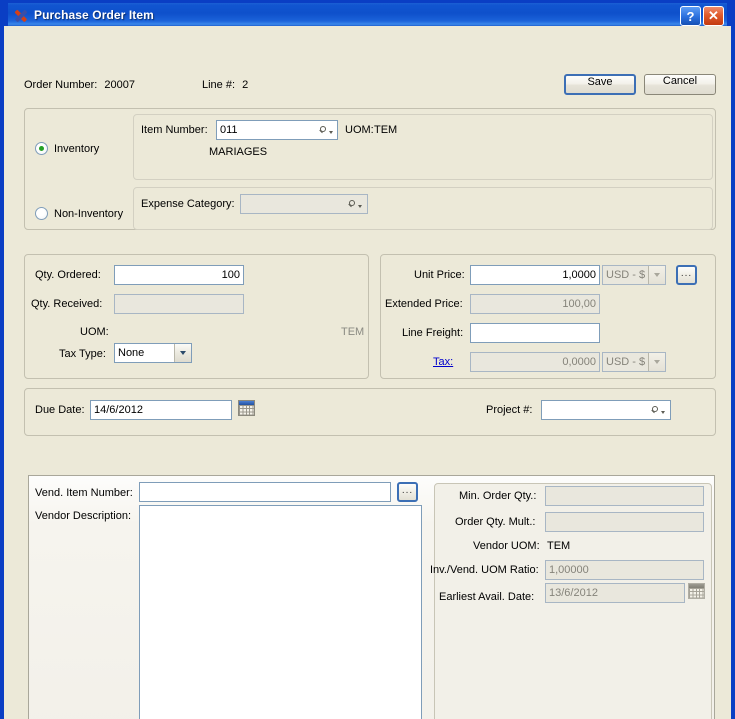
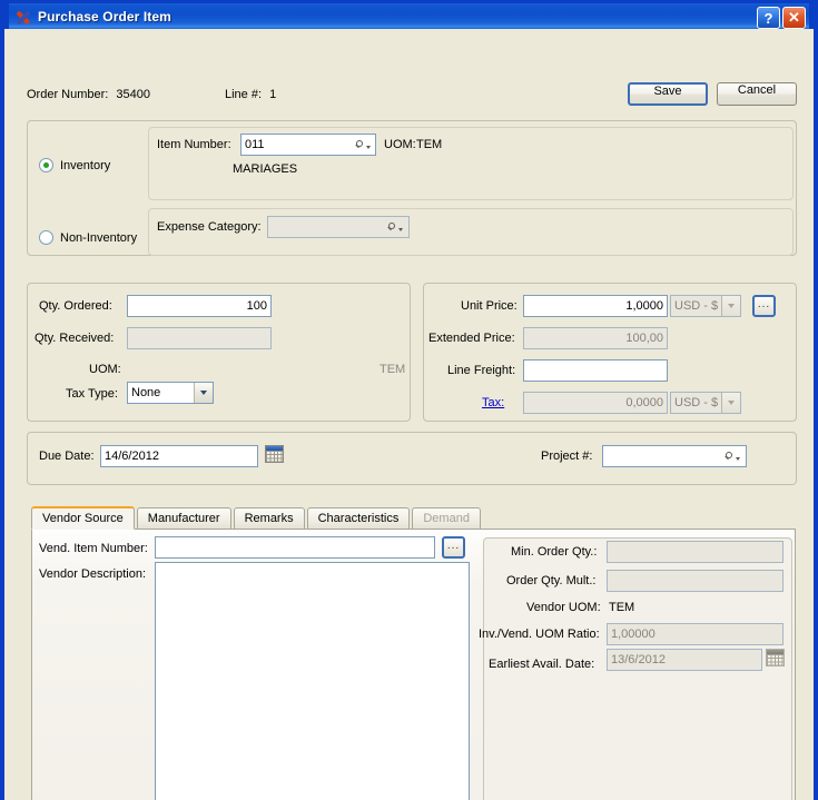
  Purchase Order Item
  ?
  ✕
- Order Number: 20007
+ Order Number: 35400
- Line #: 2
+ Line #: 1
  Save
  Cancel
  Inventory
  Non-Inventory
  Item Number:
  011
  UOM:
  TEM
  MARIAGES
  Expense Category:
  Qty. Ordered:
  100
  Qty. Received:
  UOM:
  TEM
  Tax Type:
  None
  Unit Price:
  1,0000
  USD - $
  ...
  Extended Price:
  100,00
  Line Freight:
  Tax:
  0,0000
  USD - $
  Due Date:
  14/6/2012
  Project #:
+ Vendor Source
+ Manufacturer
+ Remarks
+ Characteristics
+ Demand
  Vend. Item Number:
  ...
  Vendor Description:
  Min. Order Qty.:
  Order Qty. Mult.:
  Vendor UOM:
  TEM
  Inv./Vend. UOM Ratio:
  1,00000
  Earliest Avail. Date:
  13/6/2012
